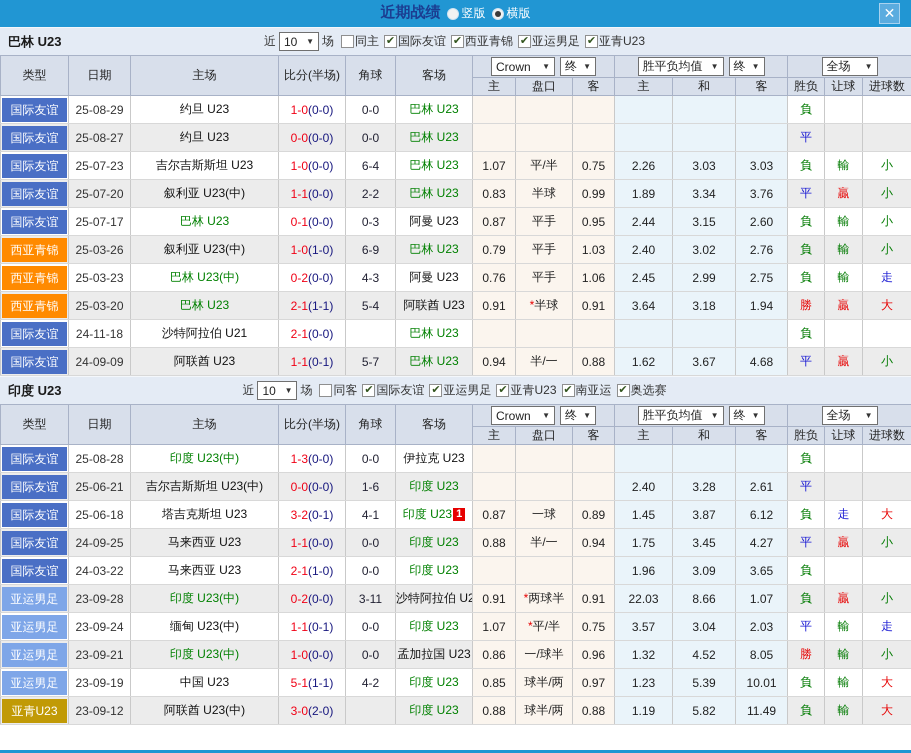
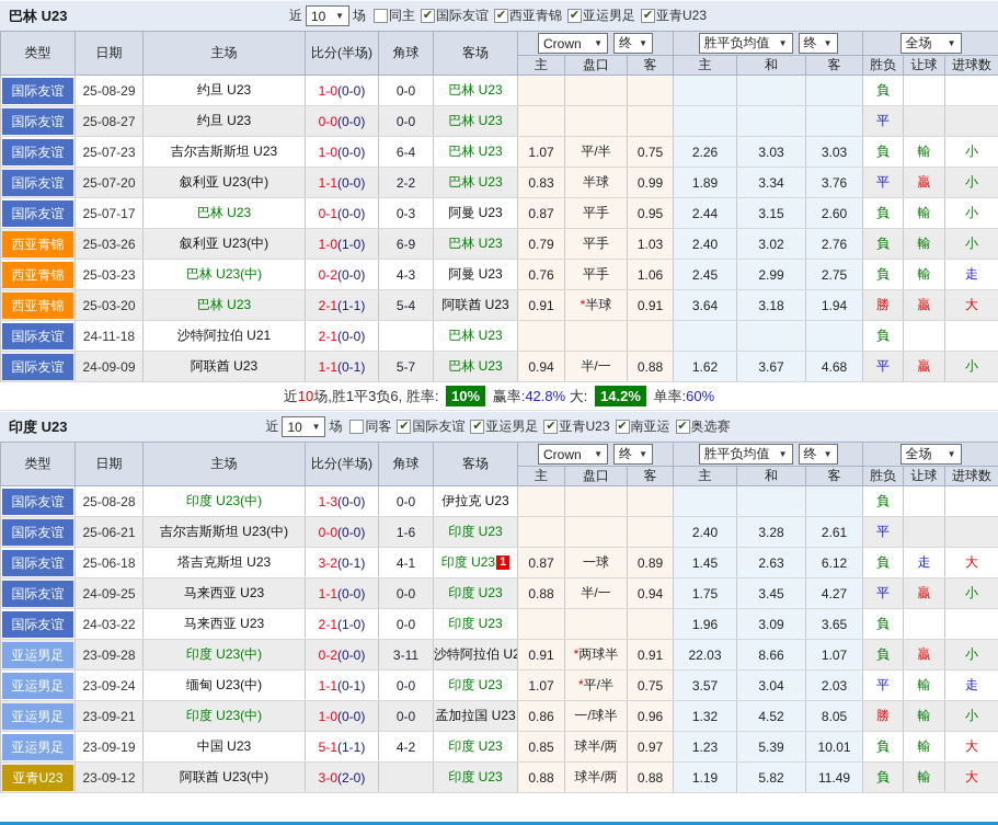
- 近期战绩
- 竖版
- 横版
- ✕
  巴林 U23
  近
  10
  ▼
  场
  同主
  ✔
  国际友谊
  ✔
  西亚青锦
  ✔
  亚运男足
  ✔
  亚青U23
  类型	日期	主场	比分(半场)	角球	客场	Crown ▼ 终 ▼	胜平负均值 ▼ 终 ▼	全场 ▼
  主	盘口	客	主	和	客	胜负	让球	进球数
  国际友谊	25-08-29	约旦 U23	1-0(0-0)	0-0	巴林 U23							負
  国际友谊	25-08-27	约旦 U23	0-0(0-0)	0-0	巴林 U23							平
  国际友谊	25-07-23	吉尔吉斯斯坦 U23	1-0(0-0)	6-4	巴林 U23	1.07	平/半	0.75	2.26	3.03	3.03	負	輸	小
  国际友谊	25-07-20	叙利亚 U23(中)	1-1(0-0)	2-2	巴林 U23	0.83	半球	0.99	1.89	3.34	3.76	平	贏	小
  国际友谊	25-07-17	巴林 U23	0-1(0-0)	0-3	阿曼 U23	0.87	平手	0.95	2.44	3.15	2.60	負	輸	小
  西亚青锦	25-03-26	叙利亚 U23(中)	1-0(1-0)	6-9	巴林 U23	0.79	平手	1.03	2.40	3.02	2.76	負	輸	小
  西亚青锦	25-03-23	巴林 U23(中)	0-2(0-0)	4-3	阿曼 U23	0.76	平手	1.06	2.45	2.99	2.75	負	輸	走
  西亚青锦	25-03-20	巴林 U23	2-1(1-1)	5-4	阿联酋 U23	0.91	*半球	0.91	3.64	3.18	1.94	勝	贏	大
  国际友谊	24-11-18	沙特阿拉伯 U21	2-1(0-0)		巴林 U23							負
  国际友谊	24-09-09	阿联酋 U23	1-1(0-1)	5-7	巴林 U23	0.94	半/一	0.88	1.62	3.67	4.68	平	贏	小
+ 近10场,胜1平3负6, 胜率: 10% 赢率:42.8% 大: 14.2% 单率:60%
  印度 U23
  近
  10
  ▼
  场
  同客
  ✔
  国际友谊
  ✔
  亚运男足
  ✔
  亚青U23
  ✔
  南亚运
  ✔
  奥选赛
  类型	日期	主场	比分(半场)	角球	客场	Crown ▼ 终 ▼	胜平负均值 ▼ 终 ▼	全场 ▼
  主	盘口	客	主	和	客	胜负	让球	进球数
  国际友谊	25-08-28	印度 U23(中)	1-3(0-0)	0-0	伊拉克 U23							負
  国际友谊	25-06-21	吉尔吉斯斯坦 U23(中)	0-0(0-0)	1-6	印度 U23				2.40	3.28	2.61	平
- 国际友谊	25-06-18	塔吉克斯坦 U23	3-2(0-1)	4-1	印度 U23 1	0.87	一球	0.89	1.45	3.87	6.12	負	走	大
+ 国际友谊	25-06-18	塔吉克斯坦 U23	3-2(0-1)	4-1	印度 U23 1	0.87	一球	0.89	1.45	2.63	6.12	負	走	大
  国际友谊	24-09-25	马来西亚 U23	1-1(0-0)	0-0	印度 U23	0.88	半/一	0.94	1.75	3.45	4.27	平	贏	小
  国际友谊	24-03-22	马来西亚 U23	2-1(1-0)	0-0	印度 U23				1.96	3.09	3.65	負
  亚运男足	23-09-28	印度 U23(中)	0-2(0-0)	3-11	沙特阿拉伯 U2	0.91	*两球半	0.91	22.03	8.66	1.07	負	贏	小
  亚运男足	23-09-24	缅甸 U23(中)	1-1(0-1)	0-0	印度 U23	1.07	*平/半	0.75	3.57	3.04	2.03	平	輸	走
  亚运男足	23-09-21	印度 U23(中)	1-0(0-0)	0-0	孟加拉国 U23	0.86	一/球半	0.96	1.32	4.52	8.05	勝	輸	小
  亚运男足	23-09-19	中国 U23	5-1(1-1)	4-2	印度 U23	0.85	球半/两	0.97	1.23	5.39	10.01	負	輸	大
  亚青U23	23-09-12	阿联酋 U23(中)	3-0(2-0)		印度 U23	0.88	球半/两	0.88	1.19	5.82	11.49	負	輸	大
